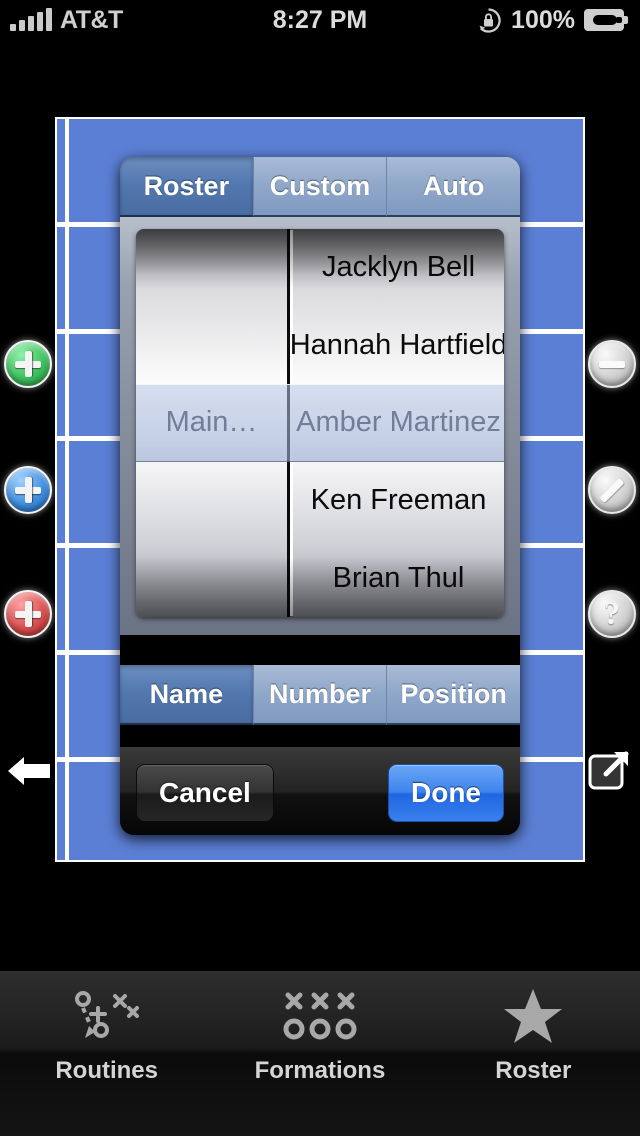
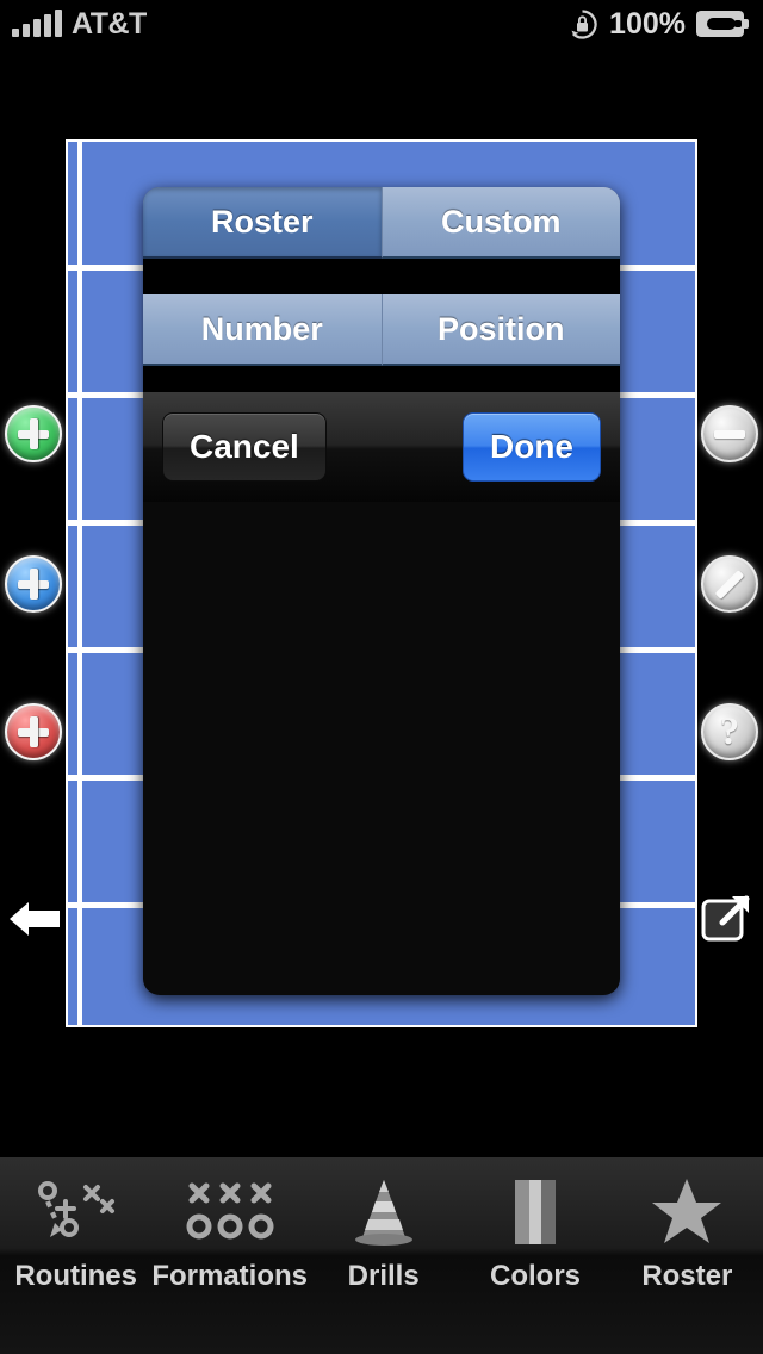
  AT&T
- 8:27 PM
  100%
  ?
  Roster
  Custom
- Auto
- Hannah Hartfield
- Ken Freeman
- Name
  Number
  Position
  Cancel
  Done
  Routines
  Formations
+ Drills
+ Colors
  Roster
